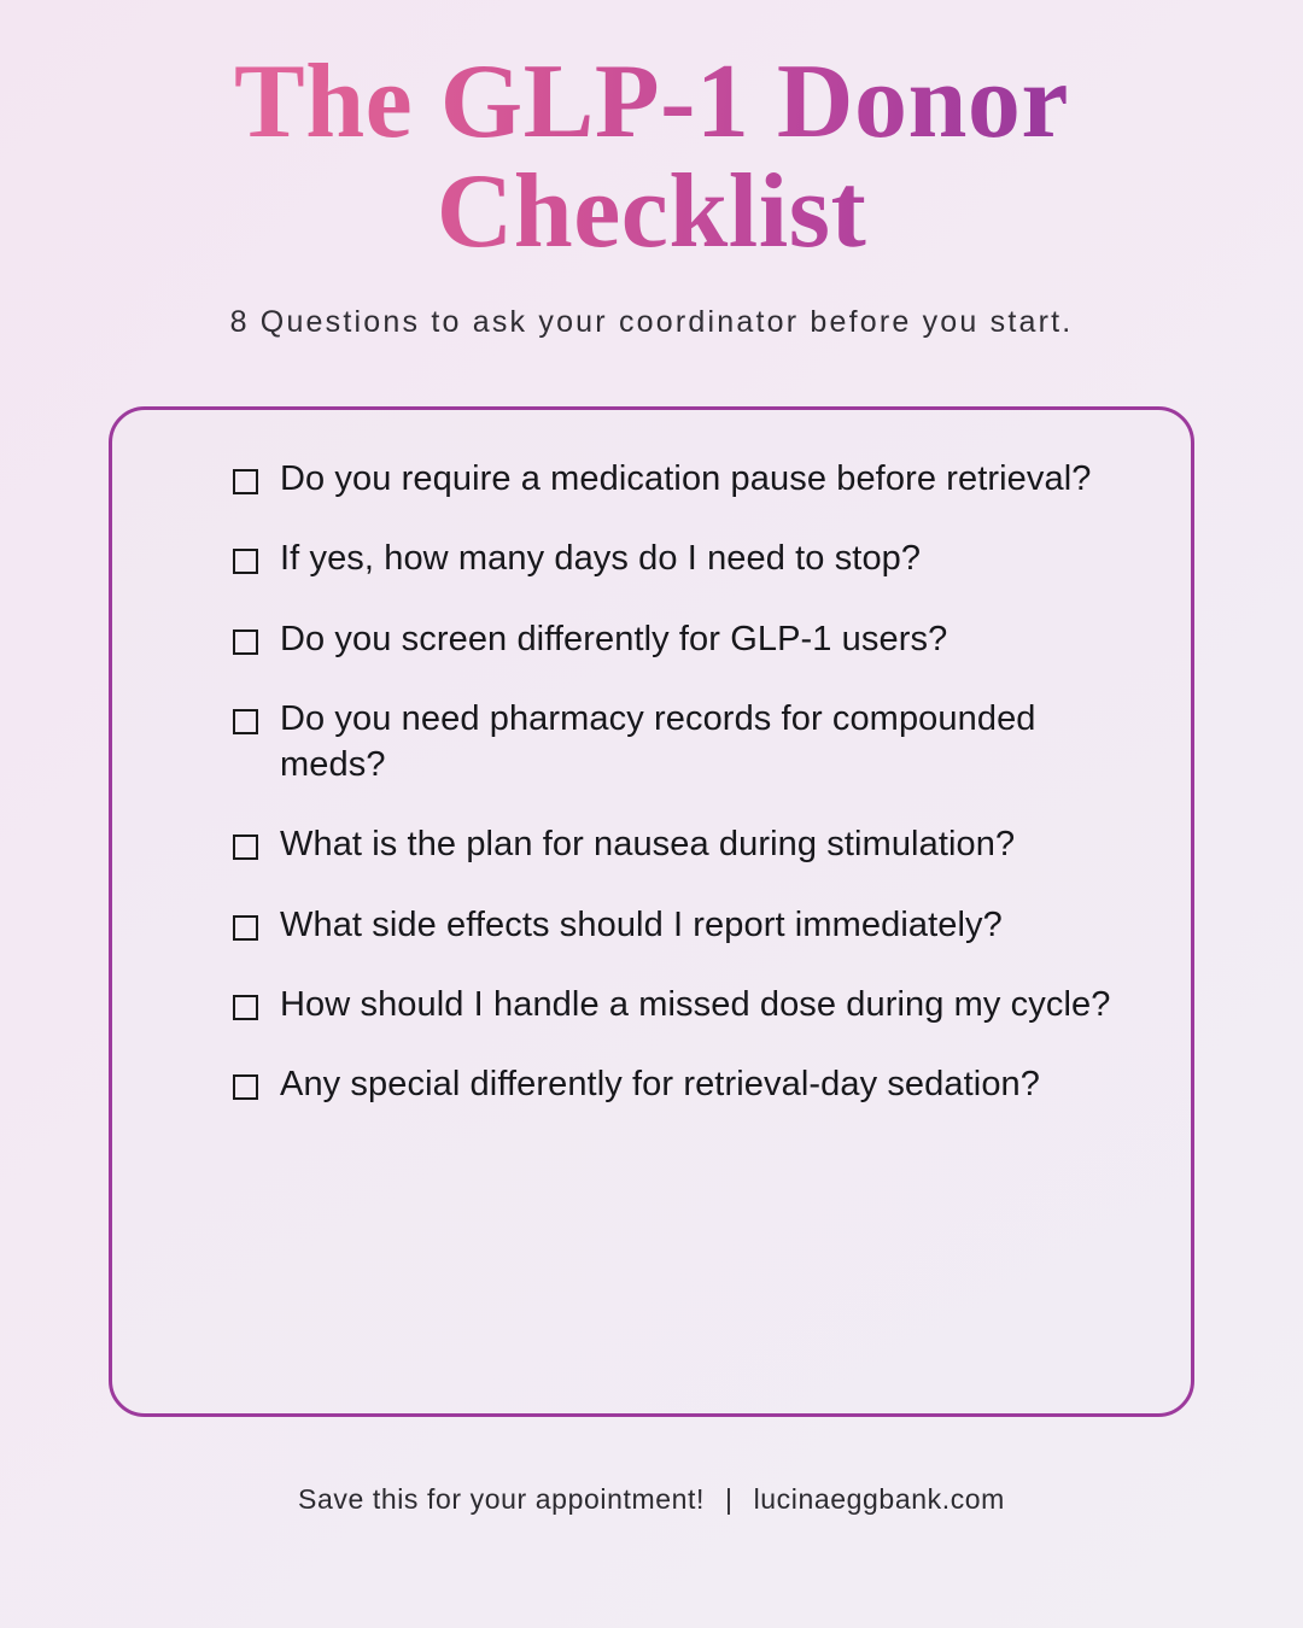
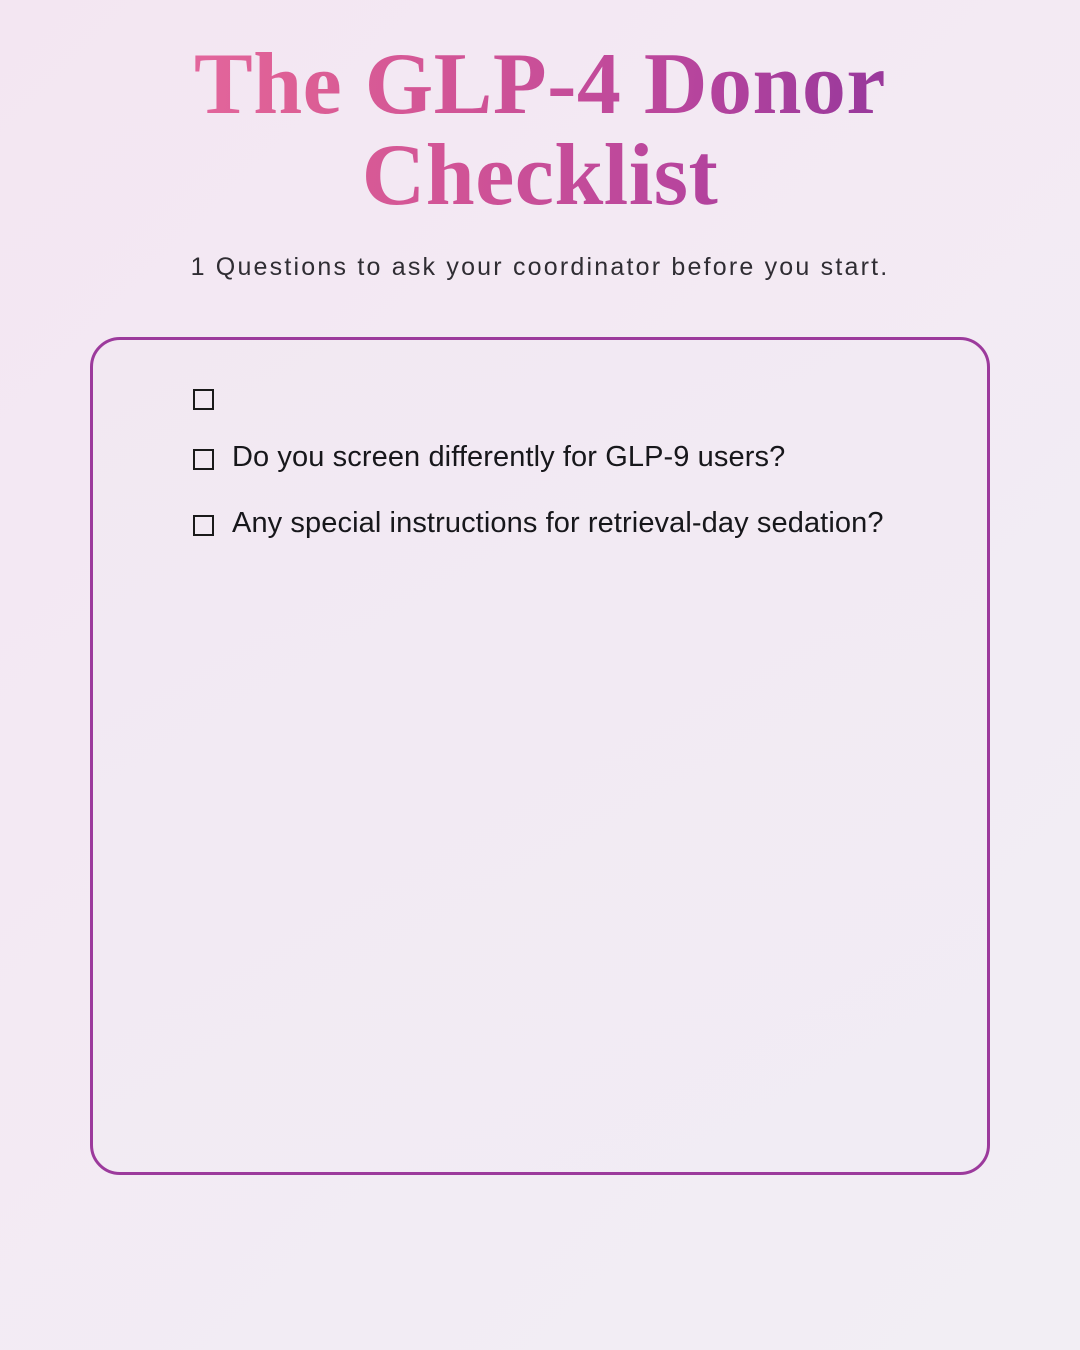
- The GLP-1 Donor Checklist
+ The GLP-4 Donor Checklist
- 8 Questions to ask your coordinator before you start.
+ 1 Questions to ask your coordinator before you start.
- Do you require a medication pause before retrieval?
- If yes, how many days do I need to stop?
- Do you screen differently for GLP-1 users?
+ Do you screen differently for GLP-9 users?
- Do you need pharmacy records for compounded meds?
- What is the plan for nausea during stimulation?
- What side effects should I report immediately?
- How should I handle a missed dose during my cycle?
- Any special differently for retrieval-day sedation?
+ Any special instructions for retrieval-day sedation?
- Save this for your appointment! | lucinaeggbank.com
